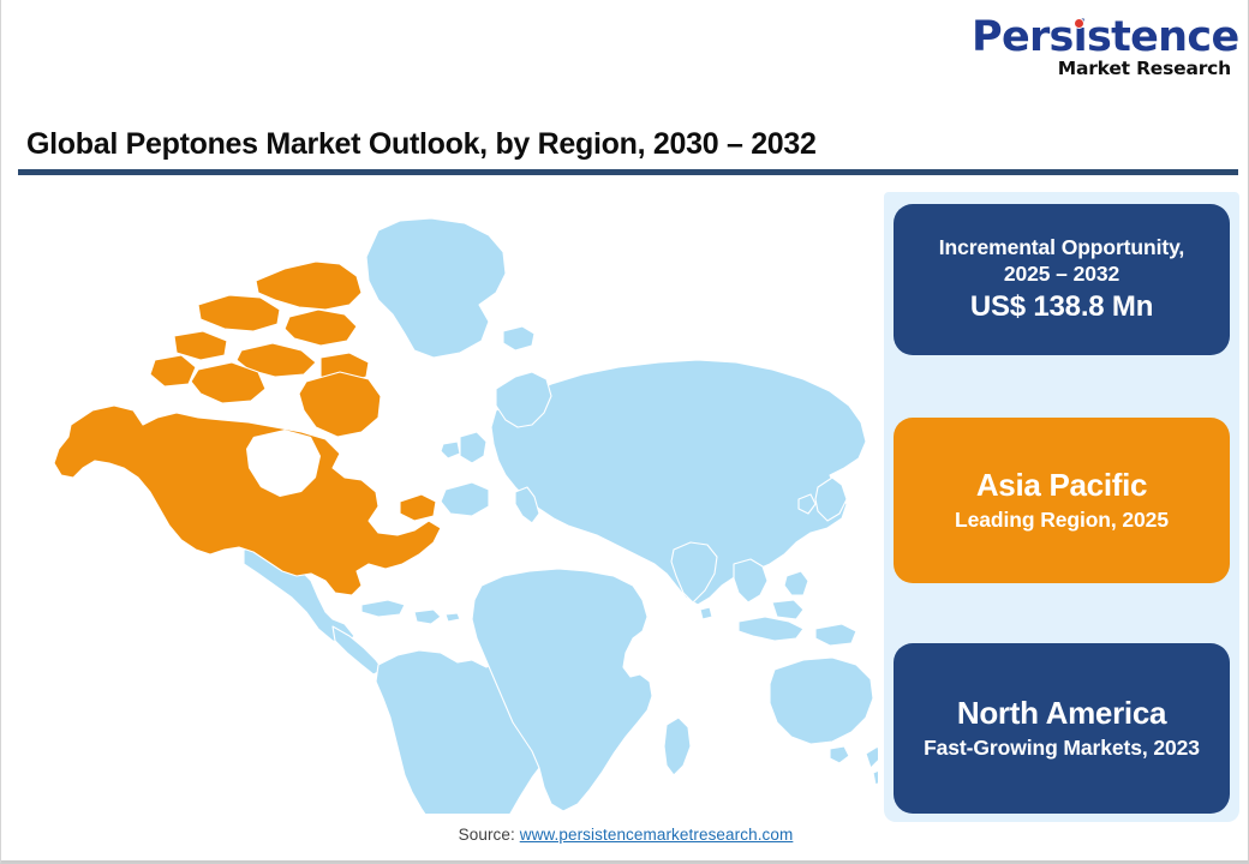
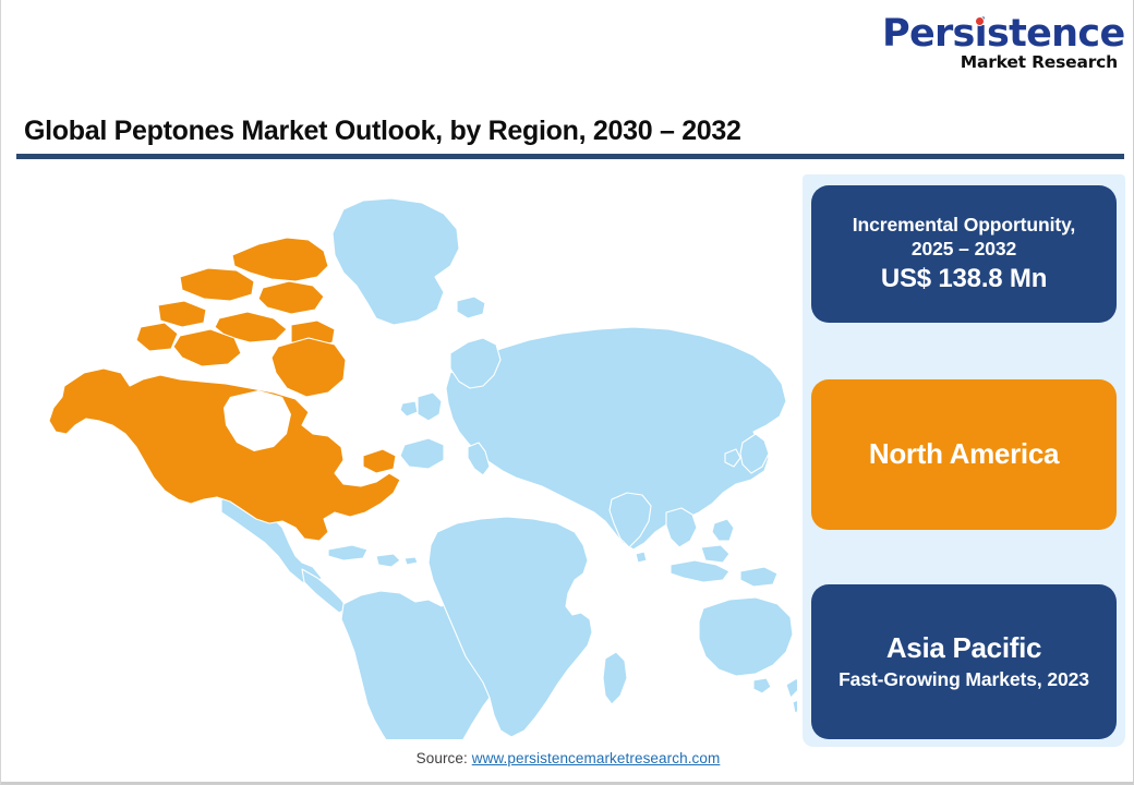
  Persistence
  Market Research
  Global Peptones Market Outlook, by Region, 2030 – 2032
  Incremental Opportunity,
  2025 – 2032
  US$ 138.8 Mn
- Asia Pacific
+ North America
- Leading Region, 2025
- North America
+ Asia Pacific
  Fast-Growing Markets, 2023
  Source: www.persistencemarketresearch.com
